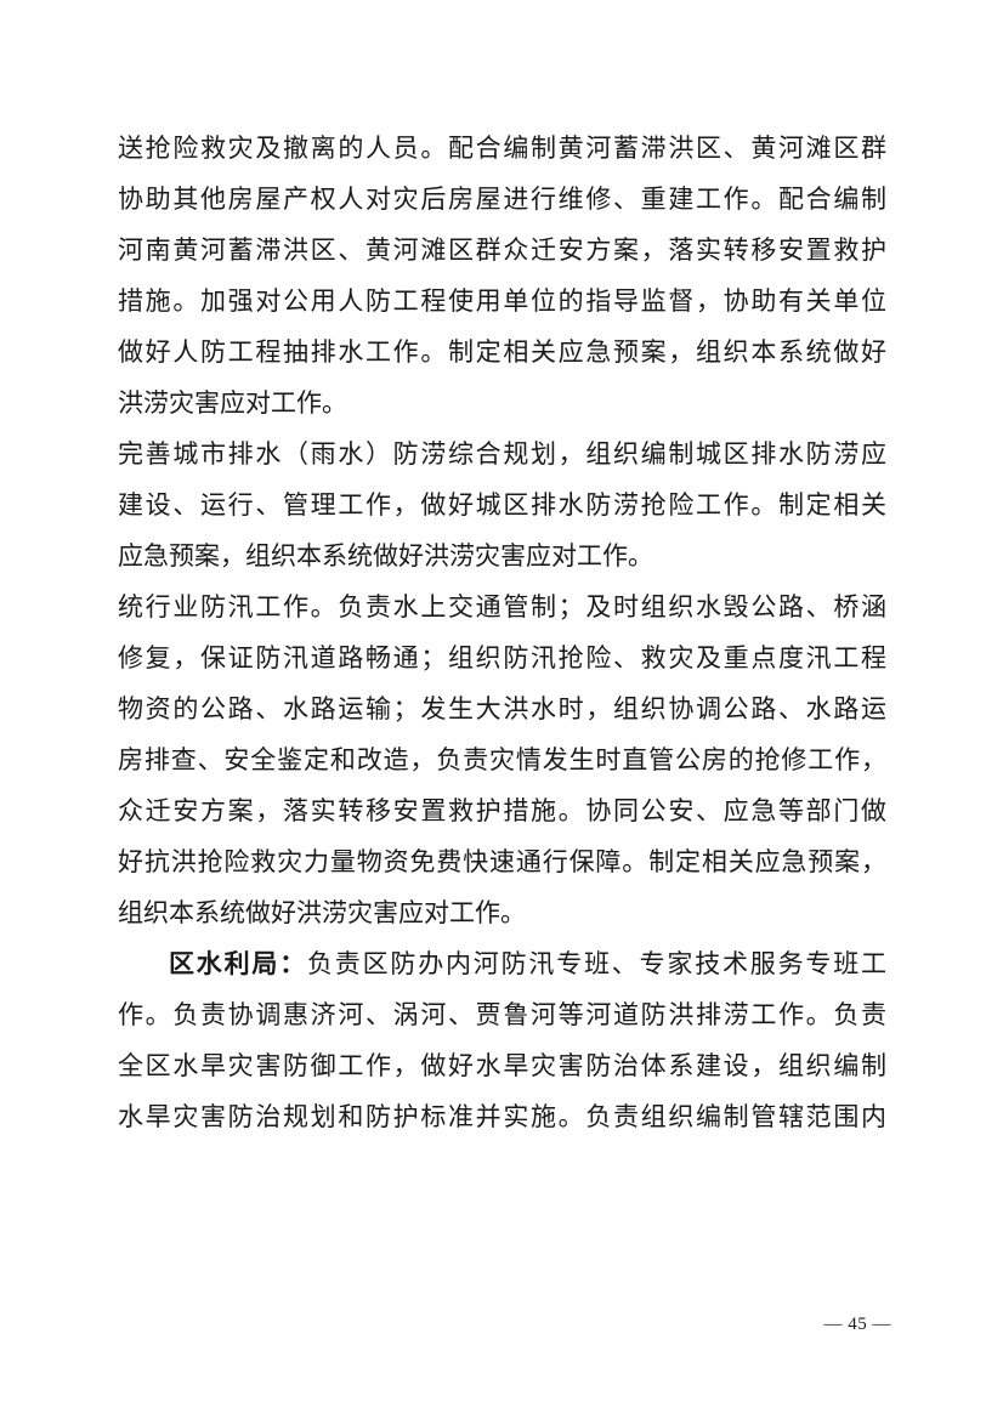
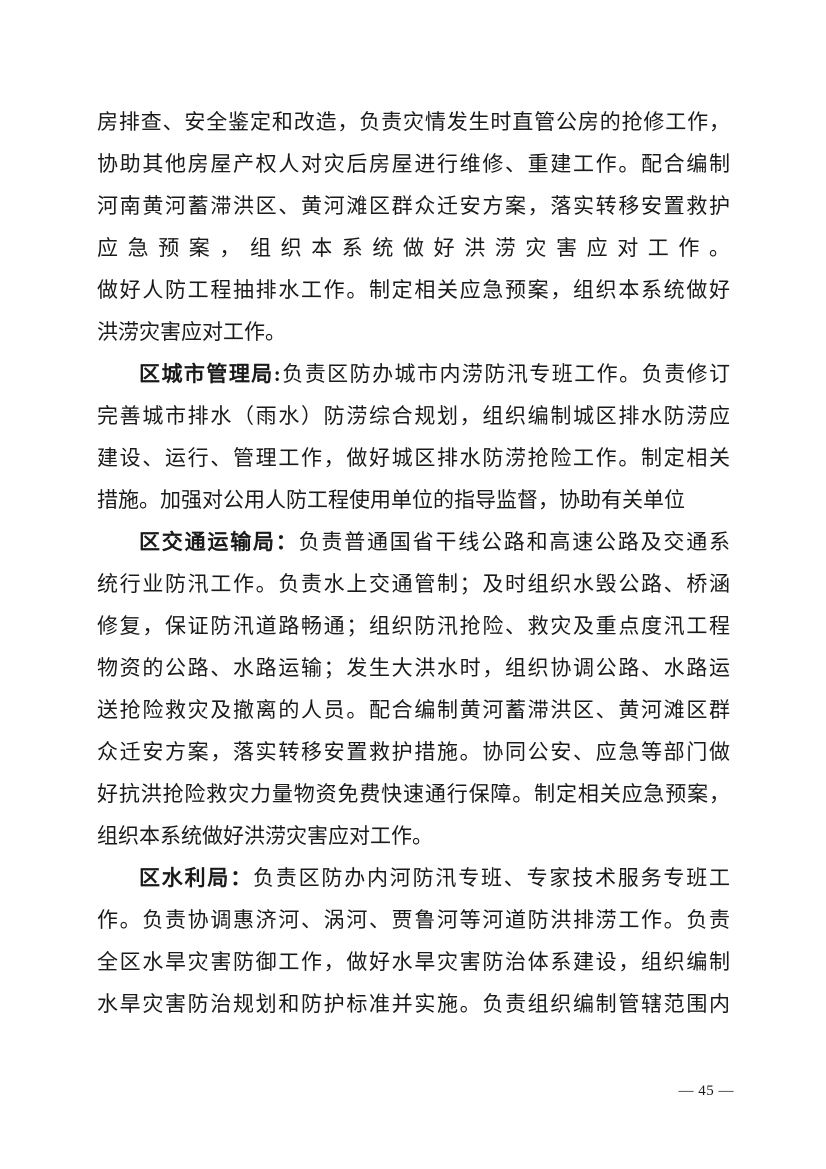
- 送抢险救灾及撤离的人员。配合编制黄河蓄滞洪区、黄河滩区群
+ 房排查、安全鉴定和改造，负责灾情发生时直管公房的抢修工作，
  协助其他房屋产权人对灾后房屋进行维修、重建工作。配合编制
  河南黄河蓄滞洪区、黄河滩区群众迁安方案，落实转移安置救护
- 措施。加强对公用人防工程使用单位的指导监督，协助有关单位
+ 应急预案，组织本系统做好洪涝灾害应对工作。
  做好人防工程抽排水工作。制定相关应急预案，组织本系统做好
  洪涝灾害应对工作。
+ 区城市管理局:负责区防办城市内涝防汛专班工作。负责修订
  完善城市排水（雨水）防涝综合规划，组织编制城区排水防涝应
  建设、运行、管理工作，做好城区排水防涝抢险工作。制定相关
- 应急预案，组织本系统做好洪涝灾害应对工作。
+ 措施。加强对公用人防工程使用单位的指导监督，协助有关单位
+ 区交通运输局：负责普通国省干线公路和高速公路及交通系
  统行业防汛工作。负责水上交通管制；及时组织水毁公路、桥涵
  修复，保证防汛道路畅通；组织防汛抢险、救灾及重点度汛工程
  物资的公路、水路运输；发生大洪水时，组织协调公路、水路运
- 房排查、安全鉴定和改造，负责灾情发生时直管公房的抢修工作，
+ 送抢险救灾及撤离的人员。配合编制黄河蓄滞洪区、黄河滩区群
  众迁安方案，落实转移安置救护措施。协同公安、应急等部门做
  好抗洪抢险救灾力量物资免费快速通行保障。制定相关应急预案，
  组织本系统做好洪涝灾害应对工作。
  区水利局：负责区防办内河防汛专班、专家技术服务专班工
  作。负责协调惠济河、涡河、贾鲁河等河道防洪排涝工作。负责
  全区水旱灾害防御工作，做好水旱灾害防治体系建设，组织编制
  水旱灾害防治规划和防护标准并实施。负责组织编制管辖范围内
  — 45 —
